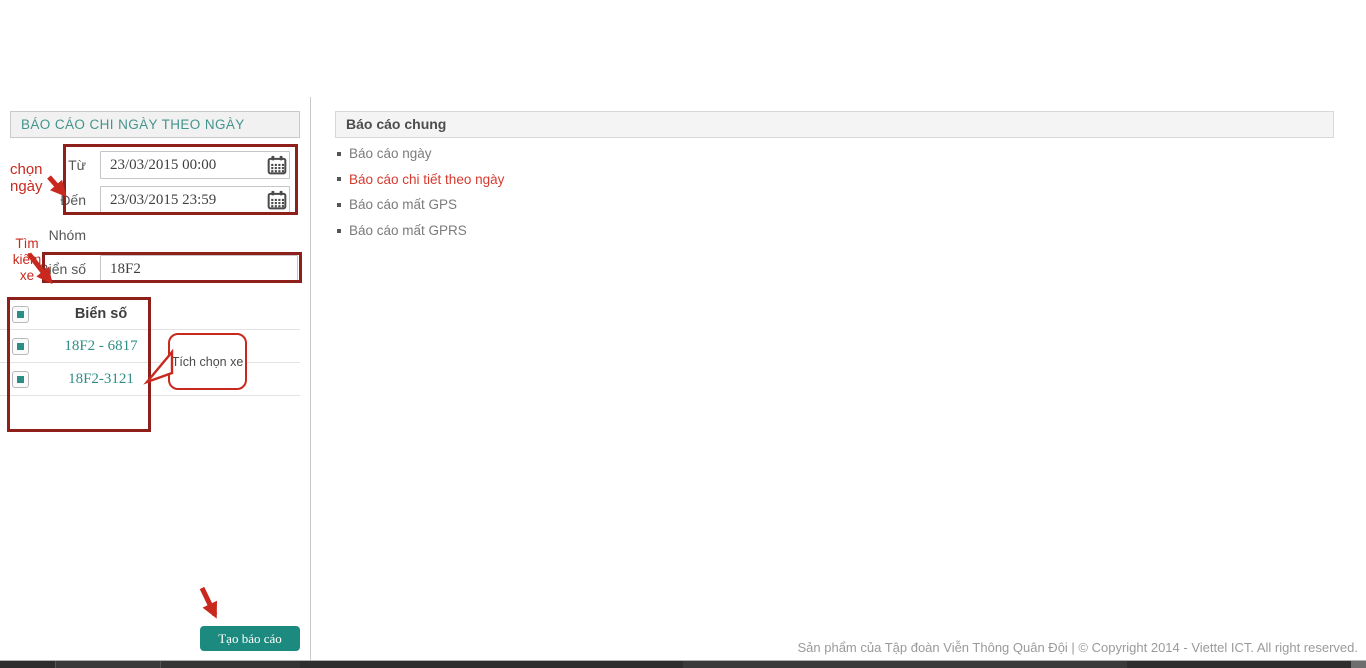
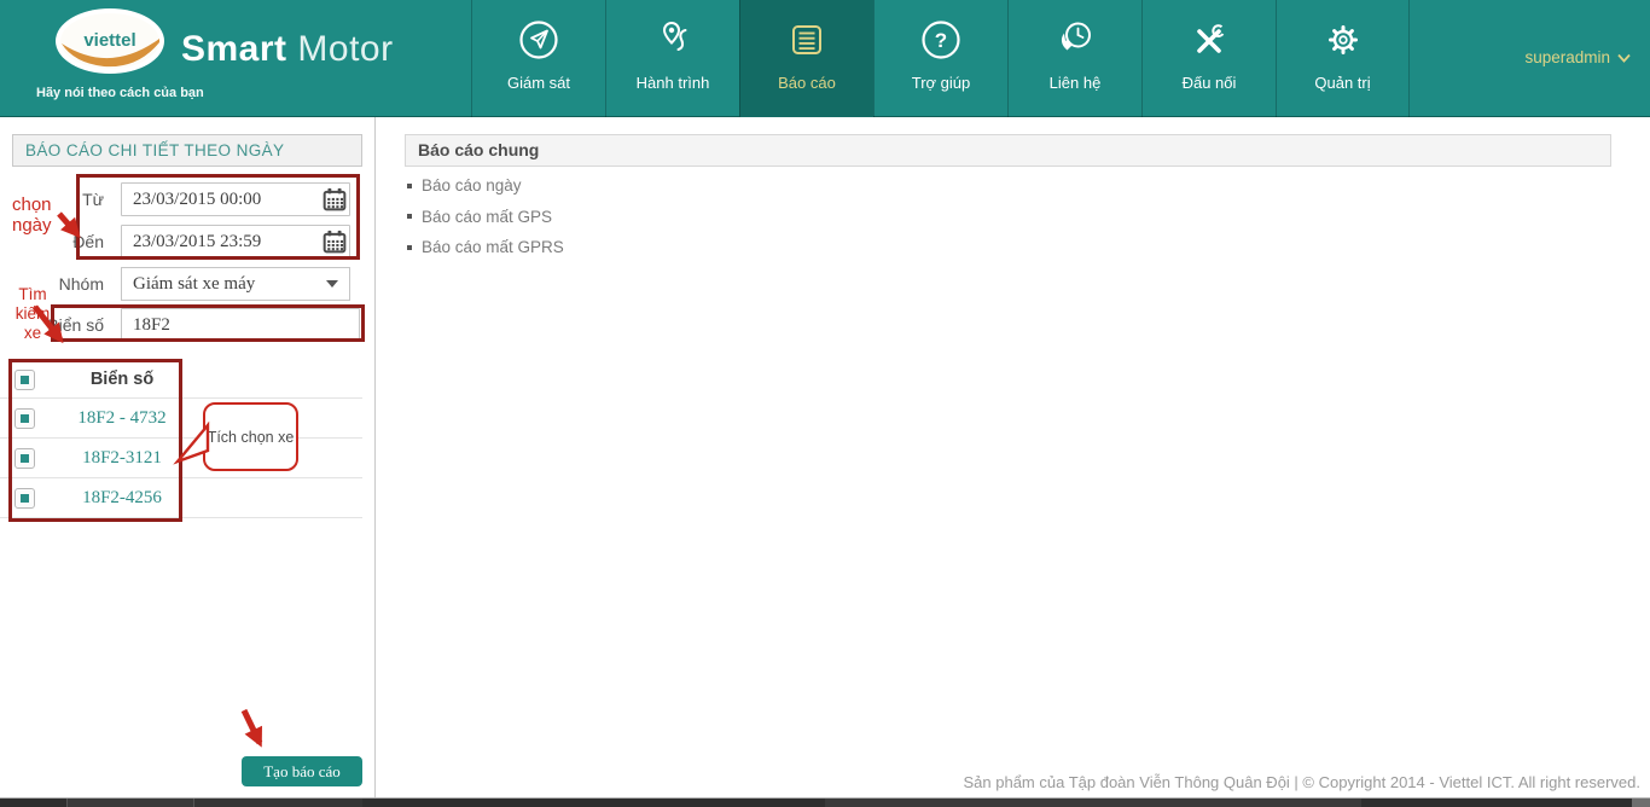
+ viettel
+ Smart Motor
+ Hãy nói theo cách của bạn
+ Giám sát
+ Hành trình
+ Báo cáo
+ ?
+ Trợ giúp
+ Liên hệ
+ Đấu nối
+ Quản trị
+ superadmin
- BÁO CÁO CHI NGÀY THEO NGÀY
+ BÁO CÁO CHI TIẾT THEO NGÀY
  Từ
  23/03/2015 00:00
  Đến
  23/03/2015 23:59
  Nhóm
+ Giám sát xe máy
  Biển số
  18F2
  Biển số
- 18F2 - 6817
+ 18F2 - 4732
  18F2-3121
+ 18F2-4256
  Tạo báo cáo
  Báo cáo chung
  Báo cáo ngày
- Báo cáo chi tiết theo ngày
  Báo cáo mất GPS
  Báo cáo mất GPRS
  Sản phẩm của Tập đoàn Viễn Thông Quân Đội | © Copyright 2014 - Viettel ICT. All right reserved.
  chọn
  ngày
  Tìm
  kiế
  xe
  Tích chọn xe
